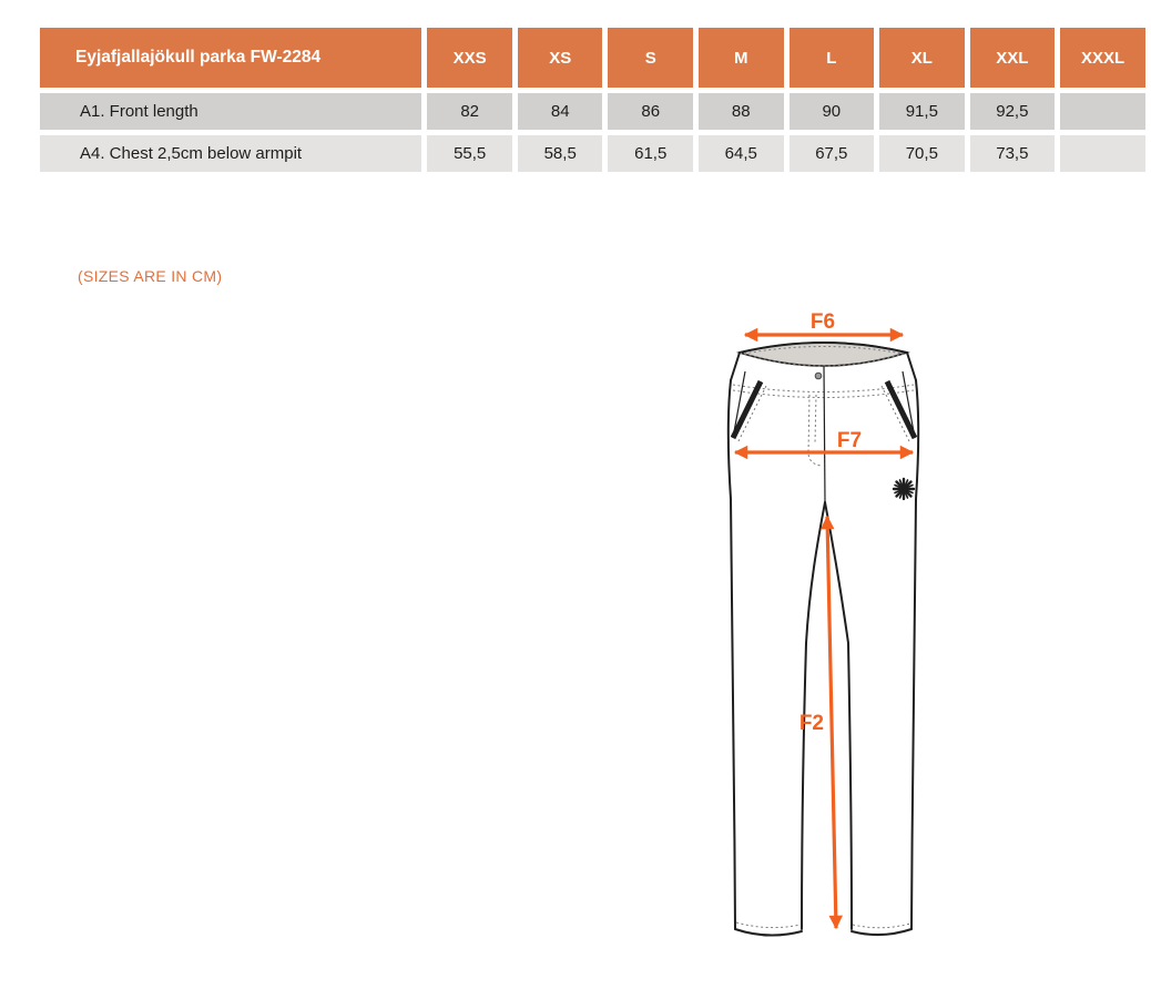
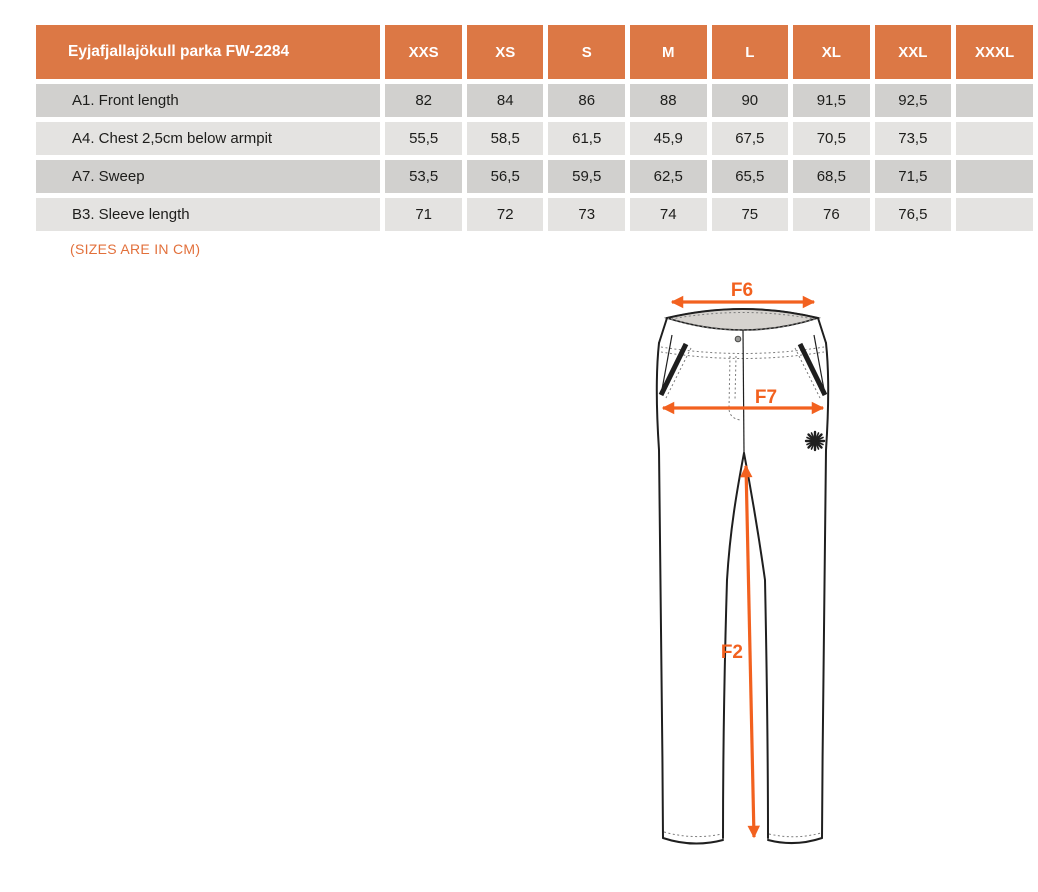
  Eyjafjallajökull parka FW-2284	XXS	XS	S	M	L	XL	XXL	XXXL
  A1. Front length	82	84	86	88	90	91,5	92,5
- A4. Chest 2,5cm below armpit	55,5	58,5	61,5	64,5	67,5	70,5	73,5
+ A4. Chest 2,5cm below armpit	55,5	58,5	61,5	45,9	67,5	70,5	73,5
+ A7. Sweep	53,5	56,5	59,5	62,5	65,5	68,5	71,5
+ B3. Sleeve length	71	72	73	74	75	76	76,5
  (SIZES ARE IN CM)
  F6
  F7
  F2
